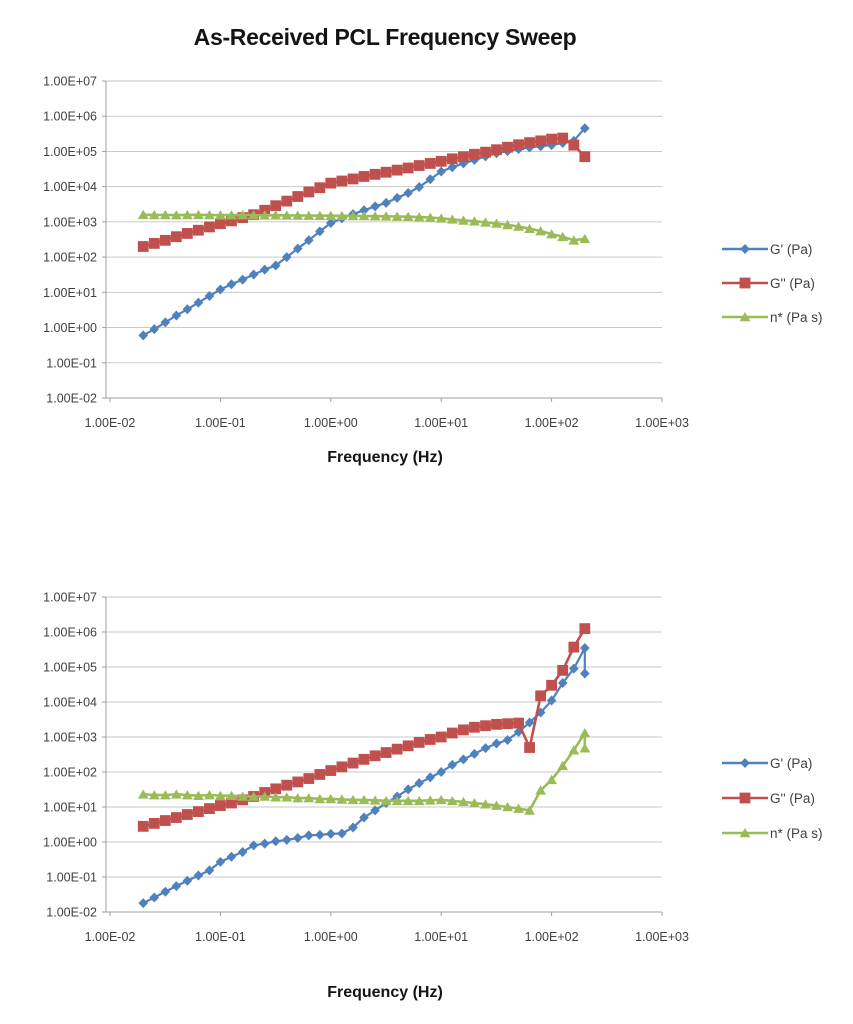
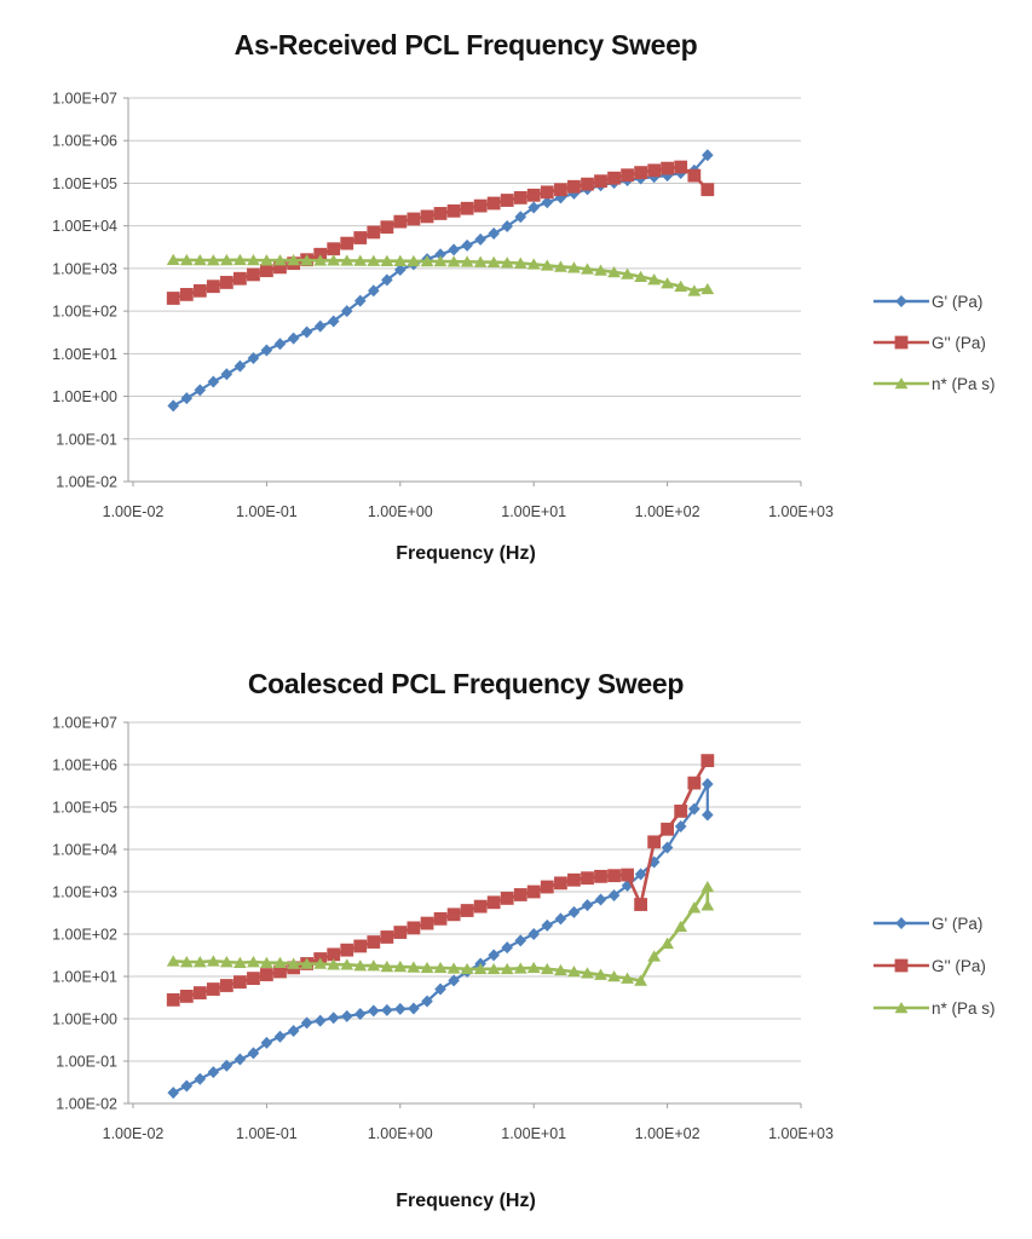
  As-Received PCL Frequency Sweep
  1.00E+07
  1.00E+06
  1.00E+05
  1.00E+04
  1.00E+03
  1.00E+02
  1.00E+01
  1.00E+00
  1.00E-01
  1.00E-02
  1.00E-02
  1.00E-01
  1.00E+00
  1.00E+01
  1.00E+02
  1.00E+03
  Frequency (Hz)
  G' (Pa)
  G'' (Pa)
  n* (Pa s)
+ Coalesced PCL Frequency Sweep
  1.00E+07
  1.00E+06
  1.00E+05
  1.00E+04
  1.00E+03
  1.00E+02
  1.00E+01
  1.00E+00
  1.00E-01
  1.00E-02
  1.00E-02
  1.00E-01
  1.00E+00
  1.00E+01
  1.00E+02
  1.00E+03
  Frequency (Hz)
  G' (Pa)
  G'' (Pa)
  n* (Pa s)
